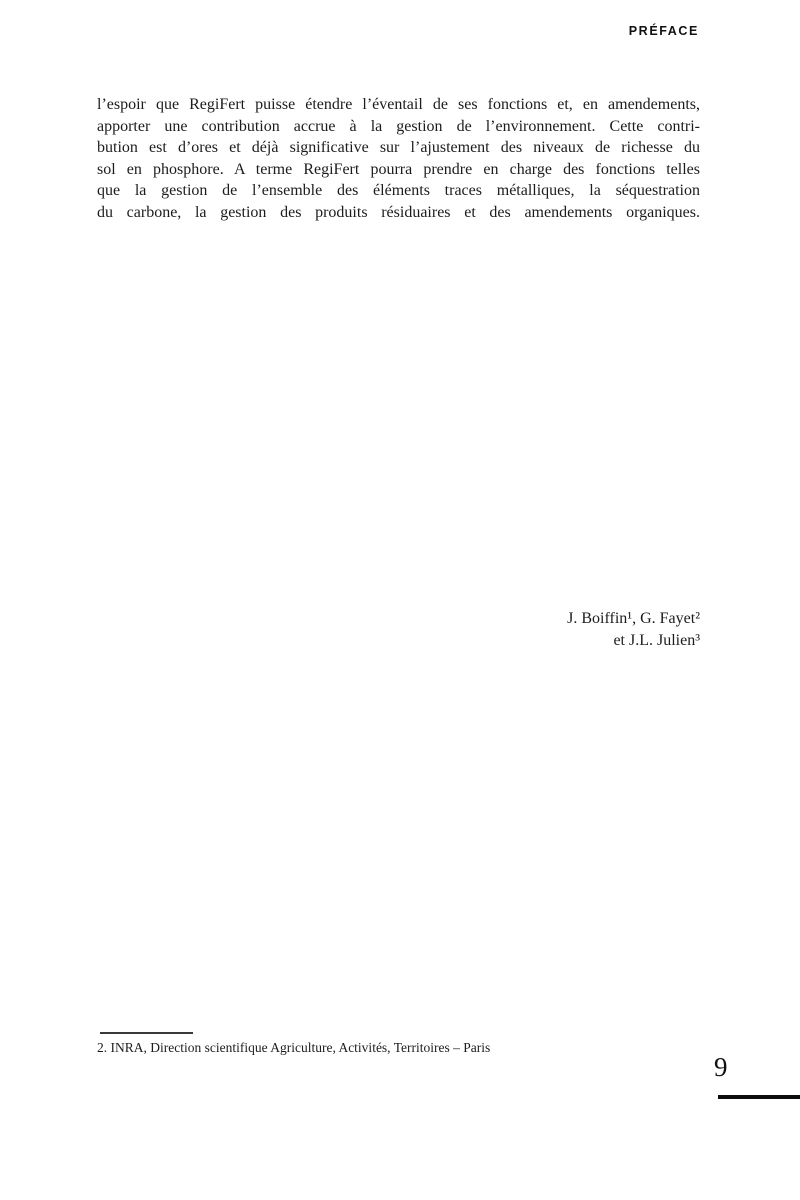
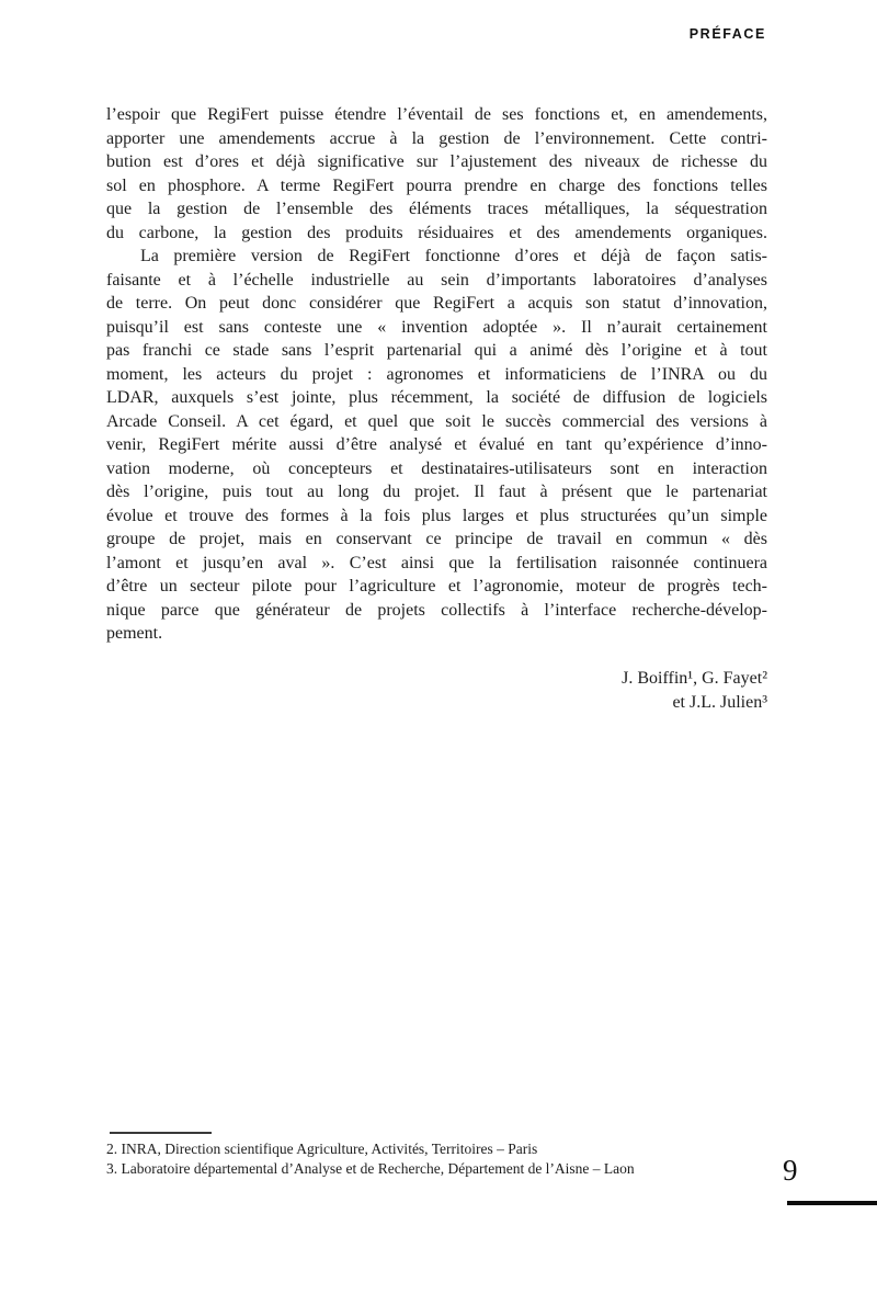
  PRÉFACE
  l’espoir que RegiFert puisse étendre l’éventail de ses fonctions et, en amendements,
- apporter une contribution accrue à la gestion de l’environnement. Cette contri-
+ apporter une amendements accrue à la gestion de l’environnement. Cette contri-
  bution est d’ores et déjà significative sur l’ajustement des niveaux de richesse du
  sol en phosphore. A terme RegiFert pourra prendre en charge des fonctions telles
  que la gestion de l’ensemble des éléments traces métalliques, la séquestration
  du carbone, la gestion des produits résiduaires et des amendements organiques.
+ La première version de RegiFert fonctionne d’ores et déjà de façon satis-
+ faisante et à l’échelle industrielle au sein d’importants laboratoires d’analyses
+ de terre. On peut donc considérer que RegiFert a acquis son statut d’innovation,
+ puisqu’il est sans conteste une « invention adoptée ». Il n’aurait certainement
+ pas franchi ce stade sans l’esprit partenarial qui a animé dès l’origine et à tout
+ moment, les acteurs du projet : agronomes et informaticiens de l’INRA ou du
+ LDAR, auxquels s’est jointe, plus récemment, la société de diffusion de logiciels
+ Arcade Conseil. A cet égard, et quel que soit le succès commercial des versions à
+ venir, RegiFert mérite aussi d’être analysé et évalué en tant qu’expérience d’inno-
+ vation moderne, où concepteurs et destinataires-utilisateurs sont en interaction
+ dès l’origine, puis tout au long du projet. Il faut à présent que le partenariat
+ évolue et trouve des formes à la fois plus larges et plus structurées qu’un simple
+ groupe de projet, mais en conservant ce principe de travail en commun « dès
+ l’amont et jusqu’en aval ». C’est ainsi que la fertilisation raisonnée continuera
+ d’être un secteur pilote pour l’agriculture et l’agronomie, moteur de progrès tech-
+ nique parce que générateur de projets collectifs à l’interface recherche-dévelop-
+ pement.
  J. Boiffin¹, G. Fayet²
  et J.L. Julien³
  2. INRA, Direction scientifique Agriculture, Activités, Territoires – Paris
+ 3. Laboratoire départemental d’Analyse et de Recherche, Département de l’Aisne – Laon
  9
